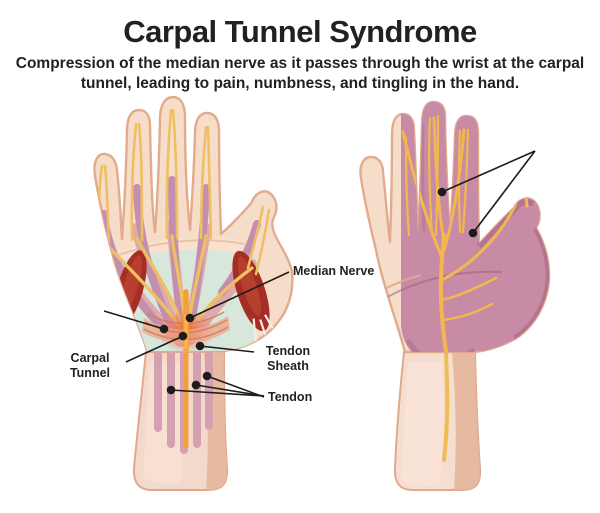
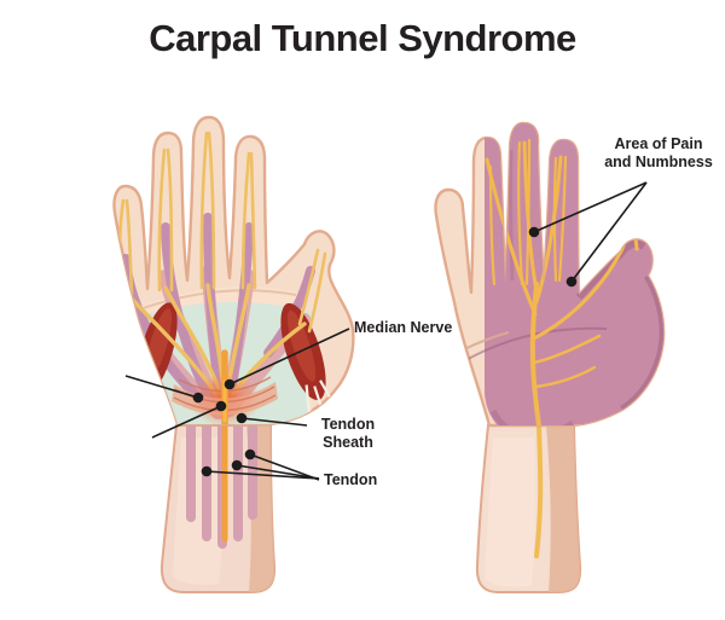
  Carpal Tunnel Syndrome
- Compression of the median nerve as it passes through the wrist at the carpal
- tunnel, leading to pain, numbness, and tingling in the hand.
- Carpal
- Tunnel
  Median Nerve
  Tendon
  Sheath
  Tendon
+ Area of Pain
+ and Numbness
